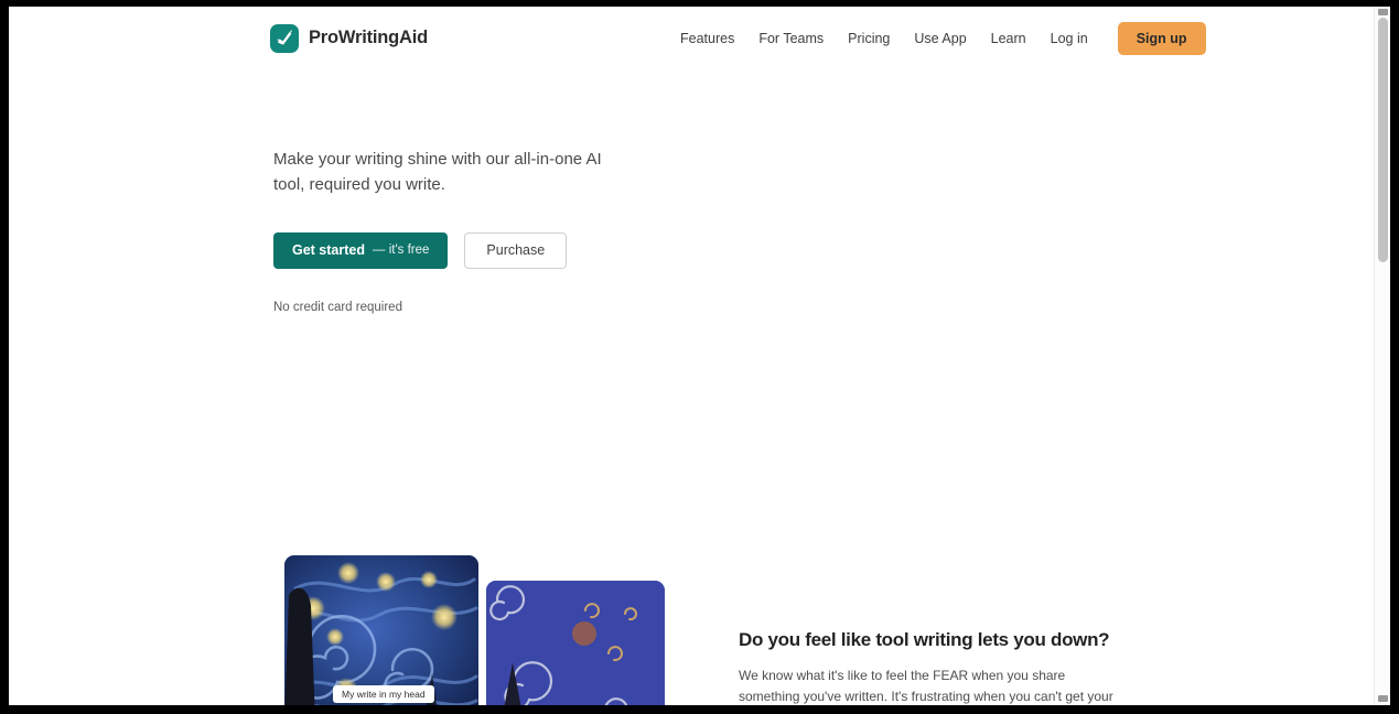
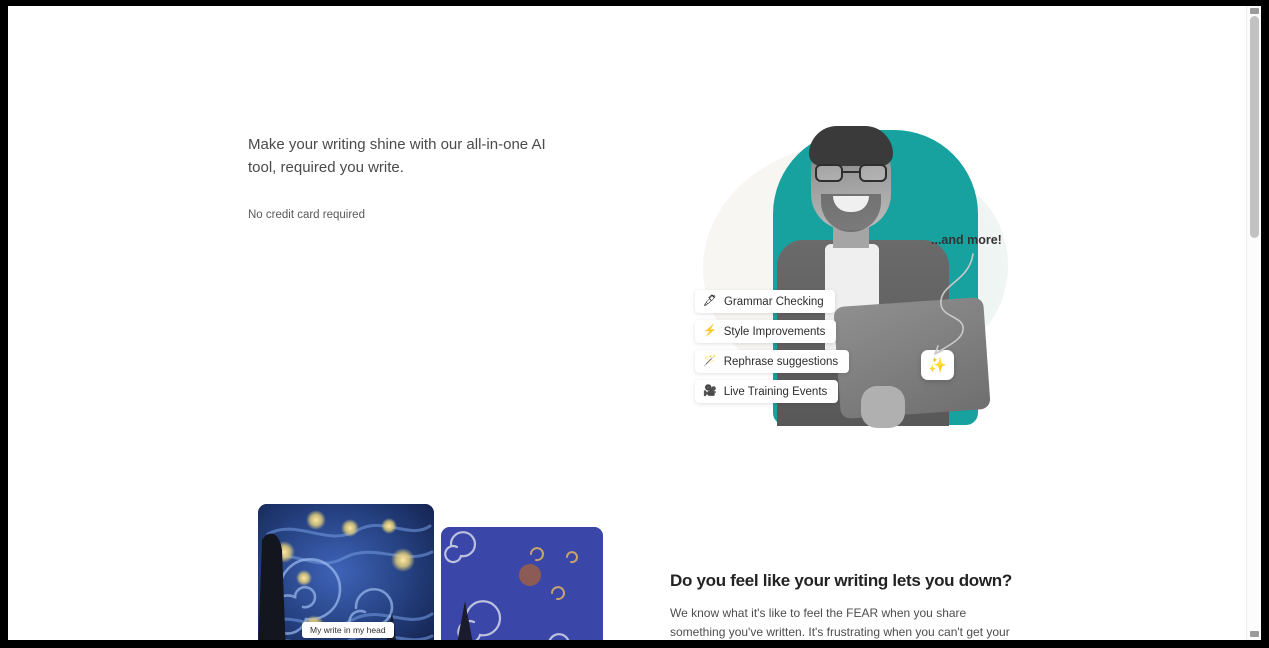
- ProWritingAid
- Features
- For Teams
- Pricing
- Use App
- Learn
- Log in
- Sign up
  Make your writing shine with our all-in-one AI tool, required you write.
- Get started
- — it's free
- Purchase
  No credit card required
+ ✨
+ ...and more!
+ 🖋
+ Grammar Checking
+ ⚡
+ Style Improvements
+ 🪄
+ Rephrase suggestions
+ 🎥
+ Live Training Events
  My write in my head
- Do you feel like tool writing lets you down?
+ Do you feel like your writing lets you down?
  We know what it's like to feel the FEAR when you share something you've written. It's frustrating when you can't get your
